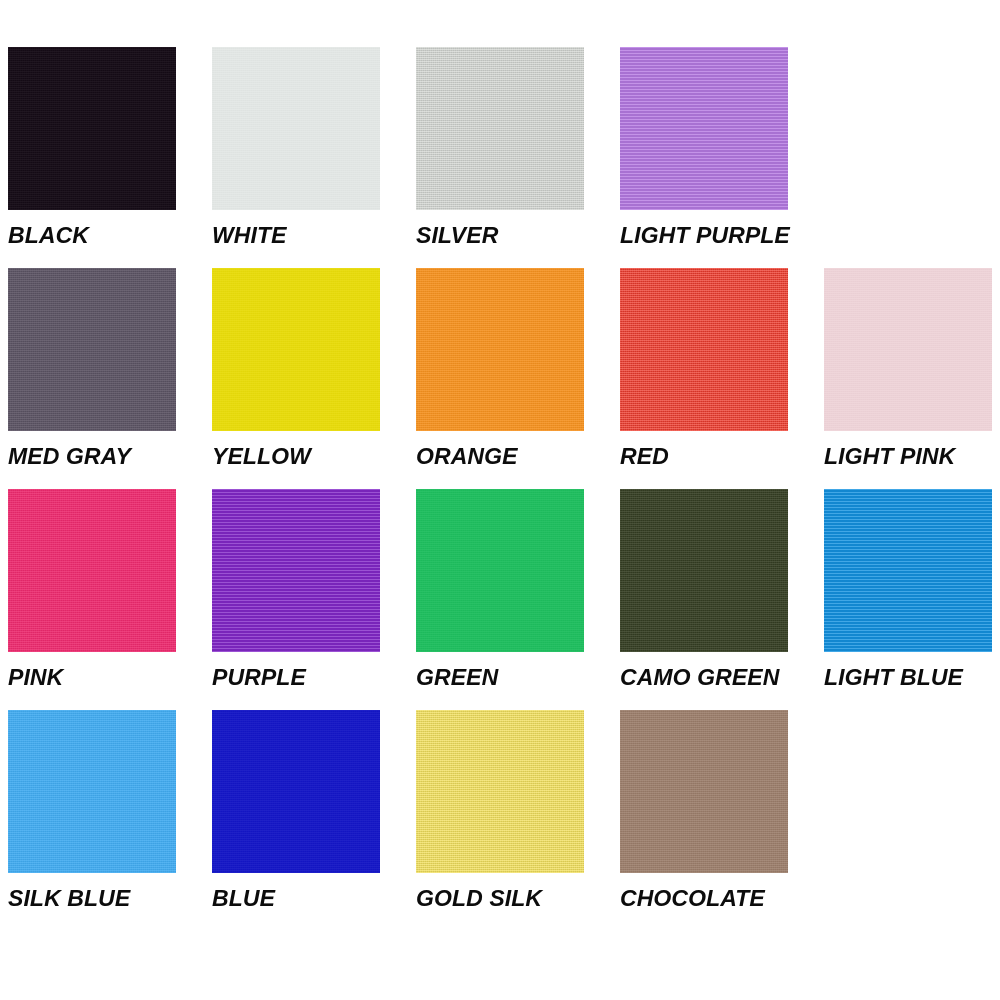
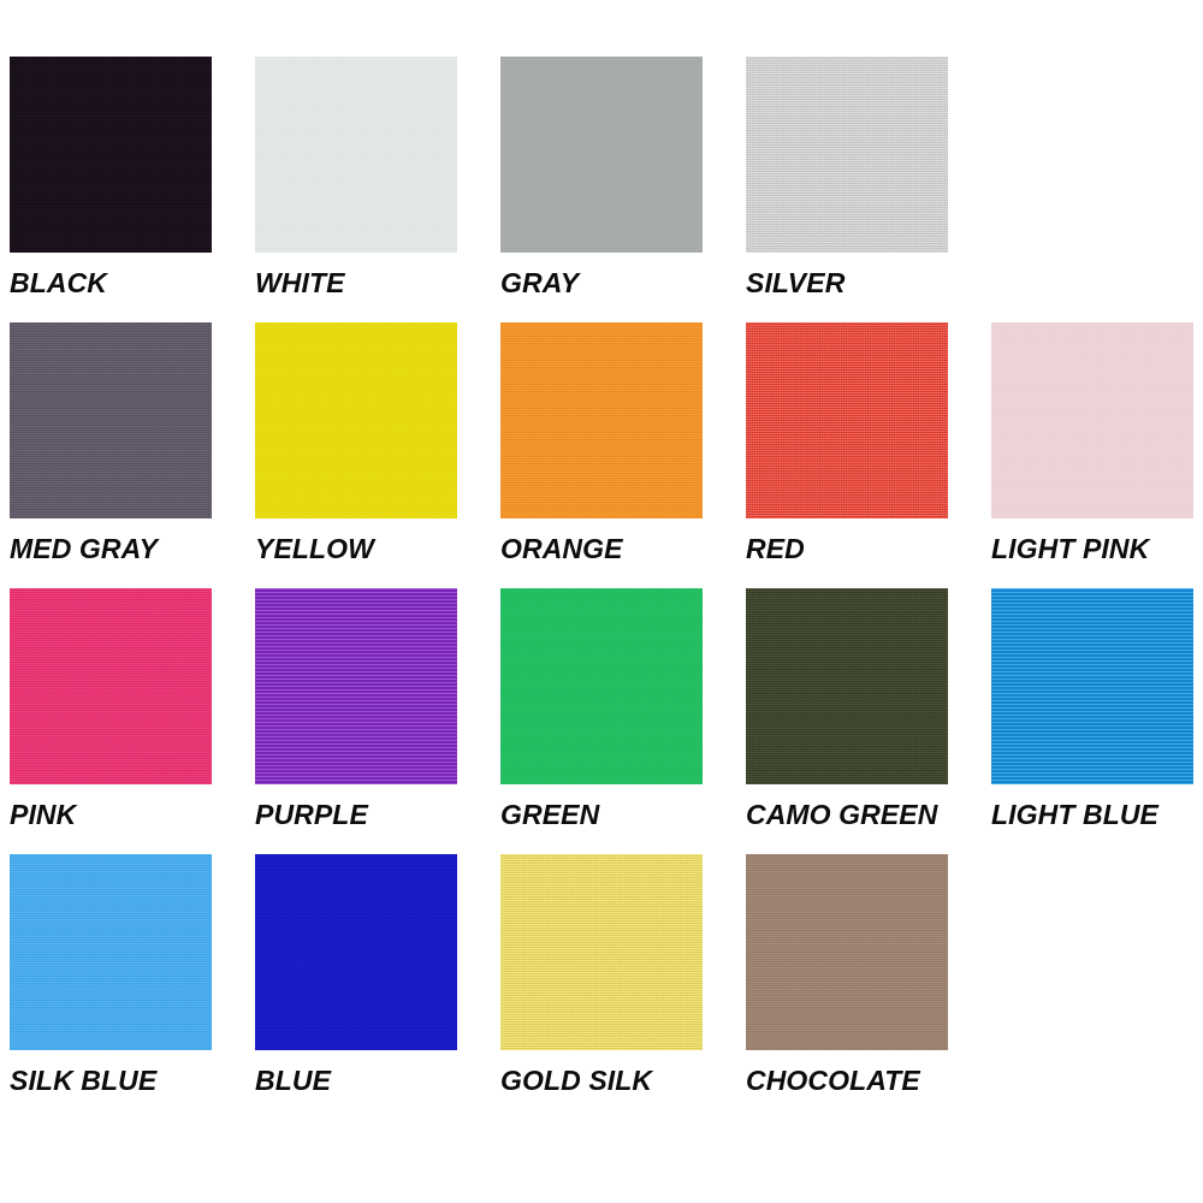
  BLACK
  WHITE
+ GRAY
  SILVER
- LIGHT PURPLE
  MED GRAY
  YELLOW
  ORANGE
  RED
  LIGHT PINK
  PINK
  PURPLE
  GREEN
  CAMO GREEN
  LIGHT BLUE
  SILK BLUE
  BLUE
  GOLD SILK
  CHOCOLATE
